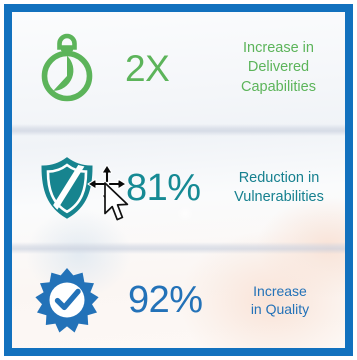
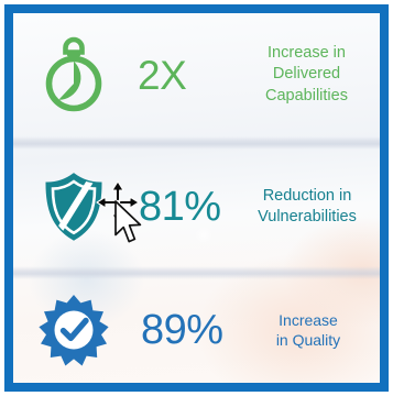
  2X
  Increase in
  Delivered
  Capabilities
  81%
  Reduction in
  Vulnerabilities
- 92%
+ 89%
  Increase
  in Quality
